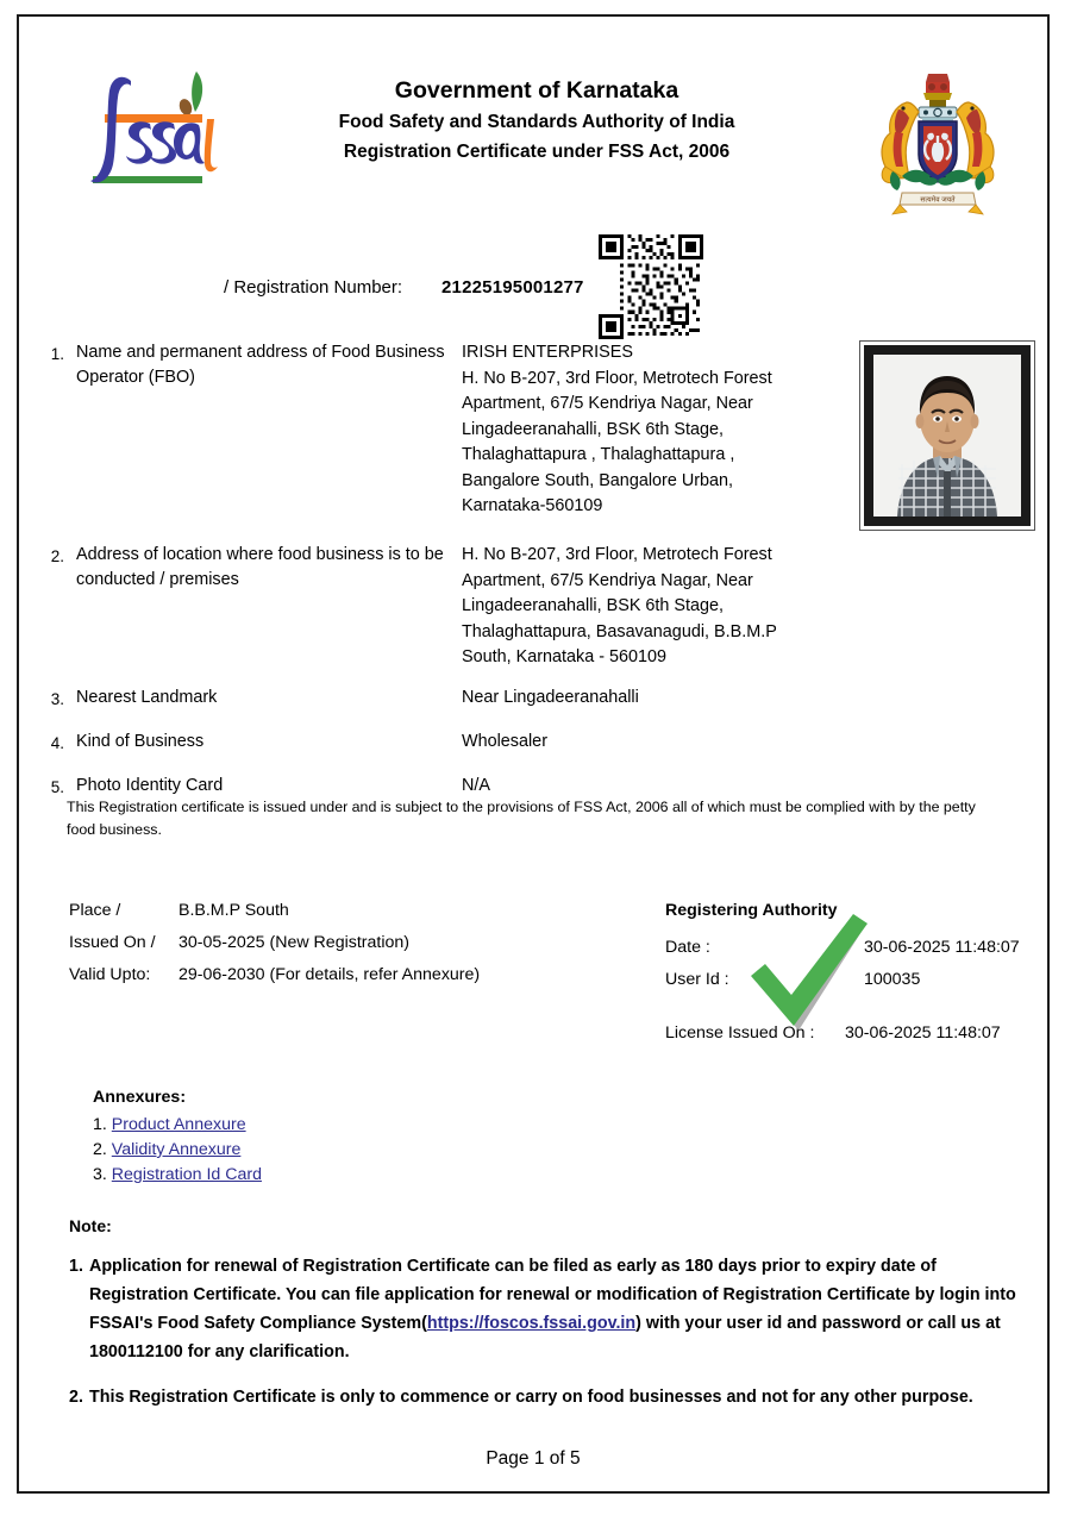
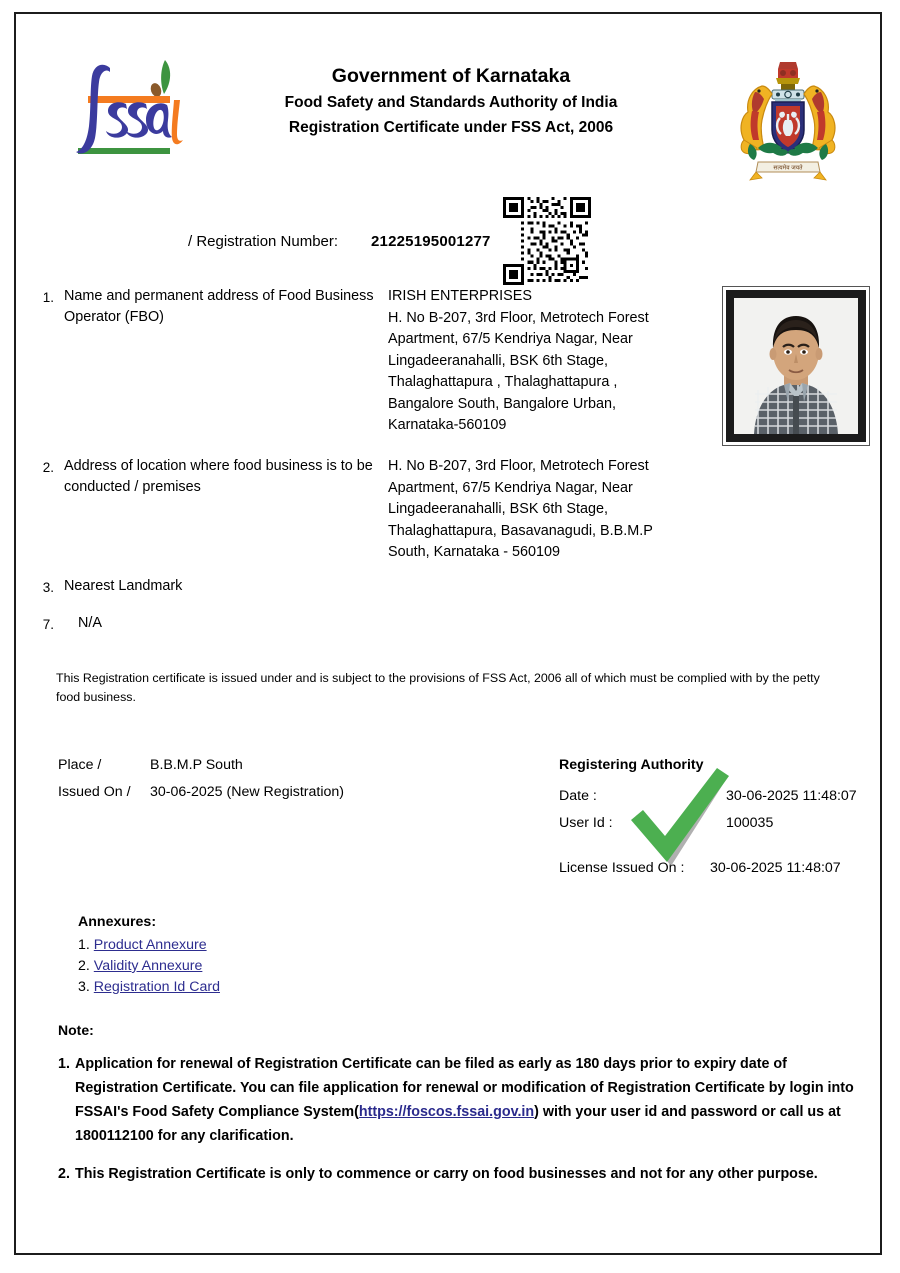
  Government of Karnataka
  Food Safety and Standards Authority of India
  Registration Certificate under FSS Act, 2006
  / Registration Number:
  21225195001277
  1.
  Name and permanent address of Food Business Operator (FBO)
  IRISH ENTERPRISES
  H. No B-207, 3rd Floor, Metrotech Forest
  Apartment, 67/5 Kendriya Nagar, Near
  Lingadeeranahalli, BSK 6th Stage,
  Thalaghattapura , Thalaghattapura ,
  Bangalore South, Bangalore Urban,
  Karnataka-560109
  2.
  Address of location where food business is to be conducted / premises
  H. No B-207, 3rd Floor, Metrotech Forest
  Apartment, 67/5 Kendriya Nagar, Near
  Lingadeeranahalli, BSK 6th Stage,
  Thalaghattapura, Basavanagudi, B.B.M.P
  South, Karnataka - 560109
  3.
  Nearest Landmark
- Near Lingadeeranahalli
- 4.
- Kind of Business
- Wholesaler
- 5.
+ 7.
- Photo Identity Card
  N/A
  This Registration certificate is issued under and is subject to the provisions of FSS Act, 2006 all of which must be complied with by the petty food business.
  Place / B.B.M.P South
- Issued On / 30-05-2025 (New Registration)
+ Issued On / 30-06-2025 (New Registration)
- Valid Upto: 29-06-2030 (For details, refer Annexure)
  Registering Authority
  Date :
  30-06-2025 11:48:07
  User Id :
  100035
  License Issued On :
  30-06-2025 11:48:07
  Annexures:
  1. Product Annexure
  2. Validity Annexure
  3. Registration Id Card
  Note:
  1.
  Application for renewal of Registration Certificate can be filed as early as 180 days prior to expiry date of Registration Certificate. You can file application for renewal or modification of Registration Certificate by login into FSSAI's Food Safety Compliance System(https://foscos.fssai.gov.in) with your user id and password or call us at 1800112100 for any clarification.
  2.
  This Registration Certificate is only to commence or carry on food businesses and not for any other purpose.
- Page 1 of 5
